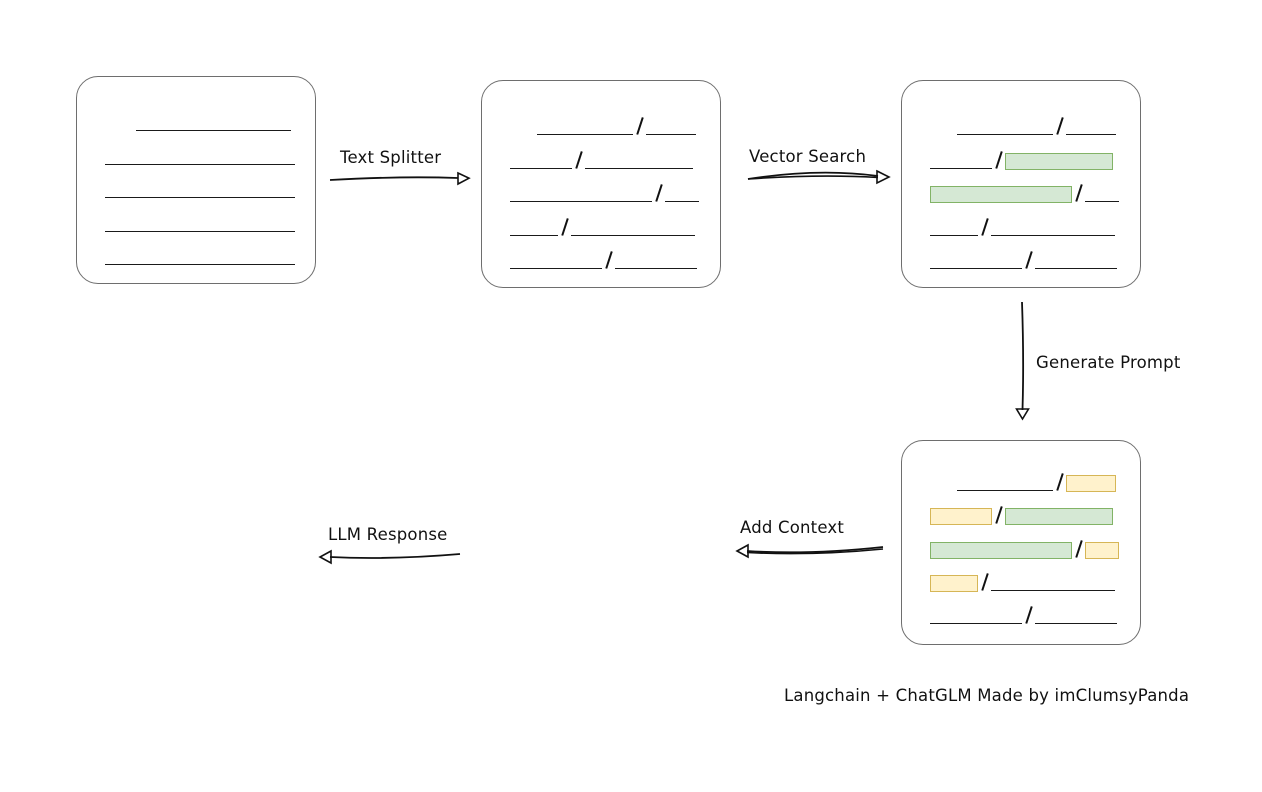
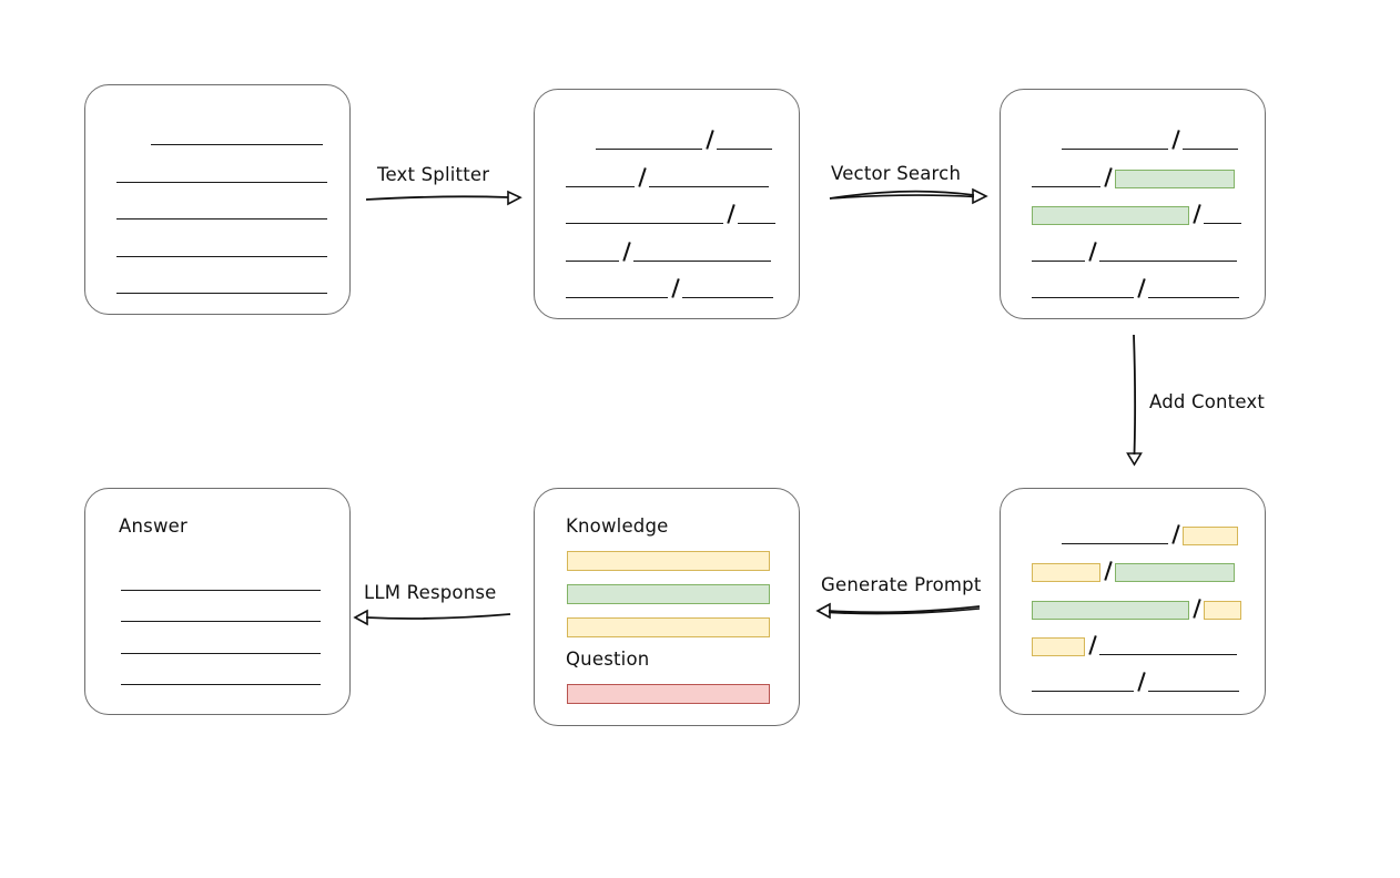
  Text Splitter
  Vector Search
- Generate Prompt
+ Add Context
+ Answer
  LLM Response
+ Knowledge
+ Question
- Add Context
+ Generate Prompt
- Langchain + ChatGLM Made by imClumsyPanda
